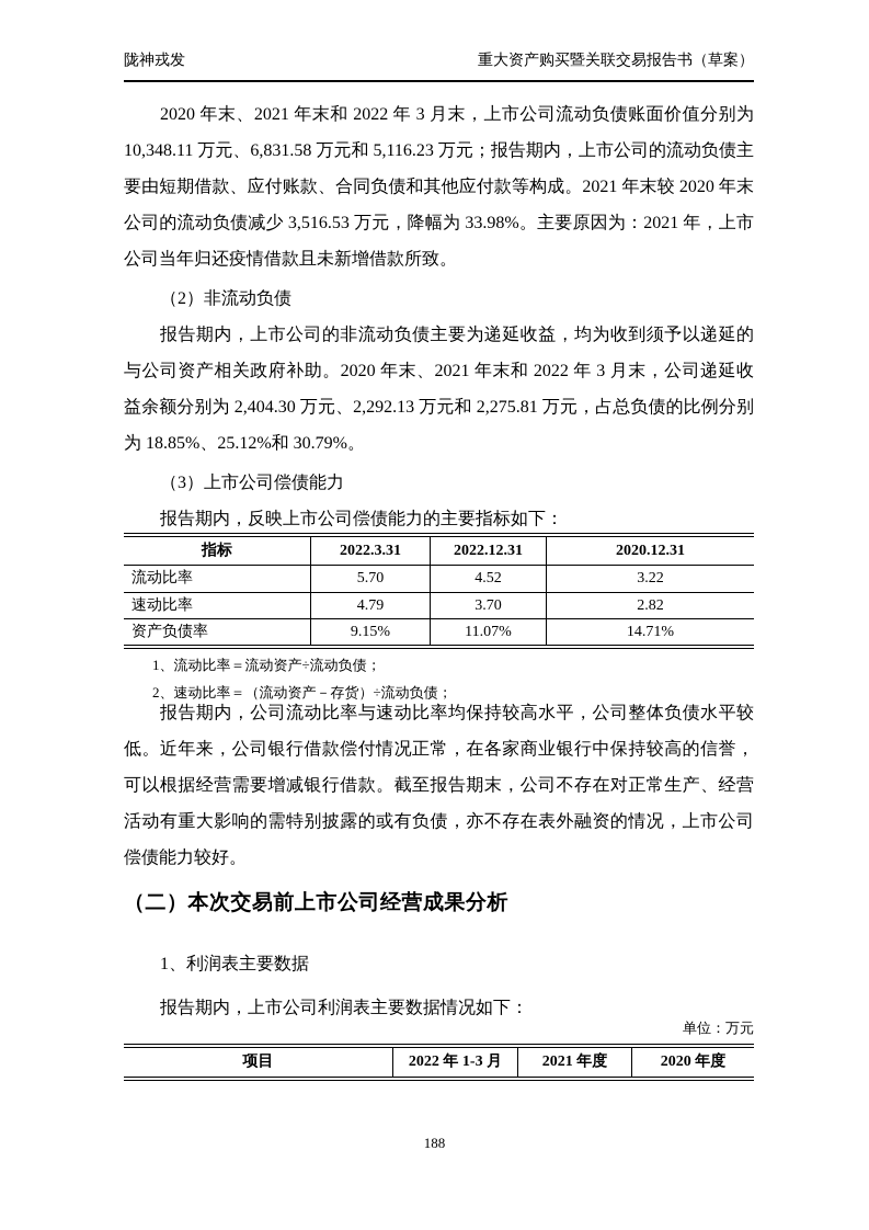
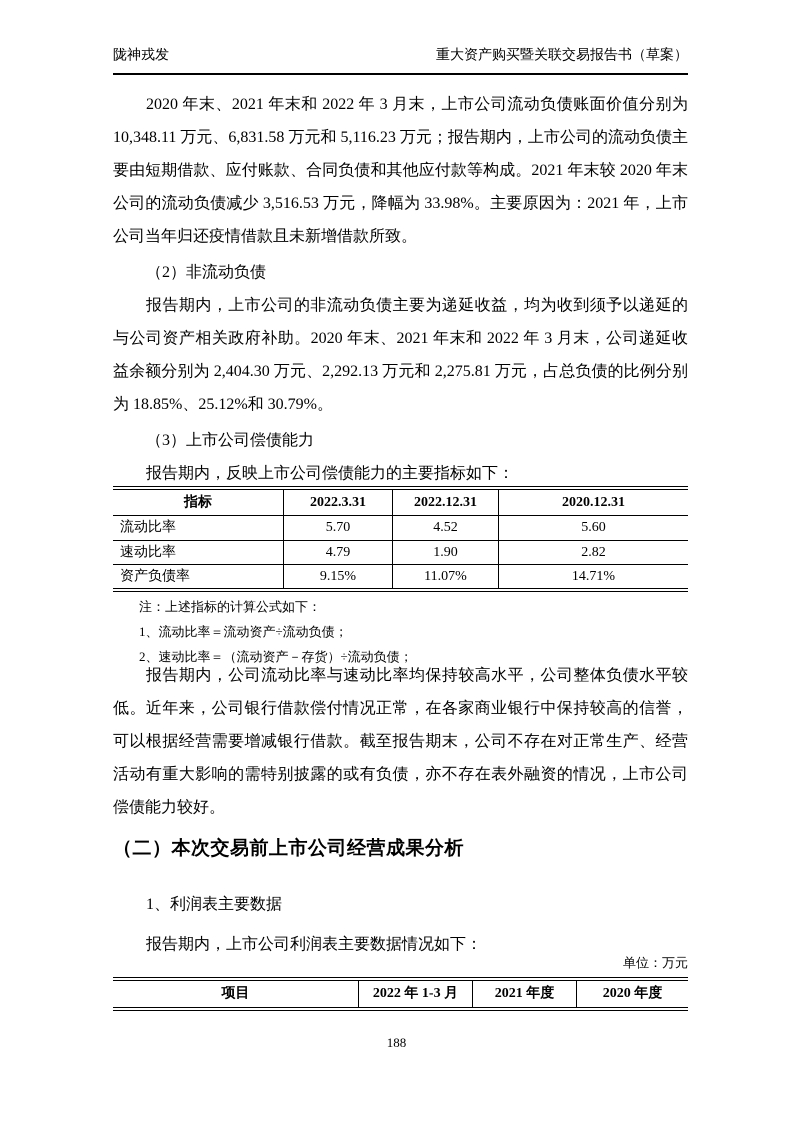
  陇神戎发
  重大资产购买暨关联交易报告书（草案）
  2020 年末、2021 年末和 2022 年 3 月末，上市公司流动负债账面价值分别为 10,348.11 万元、6,831.58 万元和 5,116.23 万元；报告期内，上市公司的流动负债主要由短期借款、应付账款、合同负债和其他应付款等构成。2021 年末较 2020 年末公司的流动负债减少 3,516.53 万元，降幅为 33.98%。主要原因为：2021 年，上市公司当年归还疫情借款且未新增借款所致。
  （2）非流动负债
  报告期内，上市公司的非流动负债主要为递延收益，均为收到须予以递延的与公司资产相关政府补助。2020 年末、2021 年末和 2022 年 3 月末，公司递延收益余额分别为 2,404.30 万元、2,292.13 万元和 2,275.81 万元，占总负债的比例分别为 18.85%、25.12%和 30.79%。
  （3）上市公司偿债能力
  报告期内，反映上市公司偿债能力的主要指标如下：
  指标	2022.3.31	2022.12.31	2020.12.31
- 流动比率	5.70	4.52	3.22
+ 流动比率	5.70	4.52	5.60
- 速动比率	4.79	3.70	2.82
+ 速动比率	4.79	1.90	2.82
  资产负债率	9.15%	11.07%	14.71%
+ 注：上述指标的计算公式如下：
  1、流动比率＝流动资产÷流动负债；
  2、速动比率＝（流动资产－存货）÷流动负债；
  报告期内，公司流动比率与速动比率均保持较高水平，公司整体负债水平较低。近年来，公司银行借款偿付情况正常，在各家商业银行中保持较高的信誉，可以根据经营需要增减银行借款。截至报告期末，公司不存在对正常生产、经营活动有重大影响的需特别披露的或有负债，亦不存在表外融资的情况，上市公司偿债能力较好。
  （二）本次交易前上市公司经营成果分析
  1、利润表主要数据
  报告期内，上市公司利润表主要数据情况如下：
  单位：万元
  项目	2022 年 1-3 月	2021 年度	2020 年度
  188
